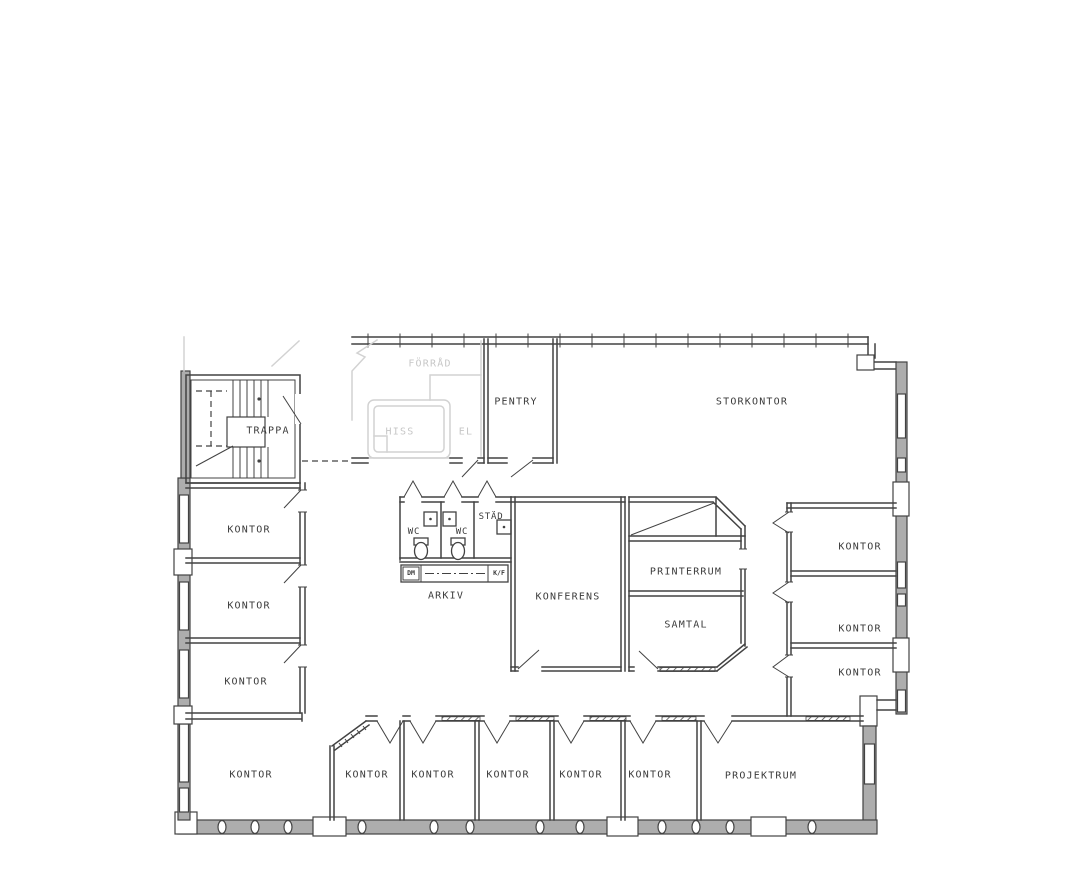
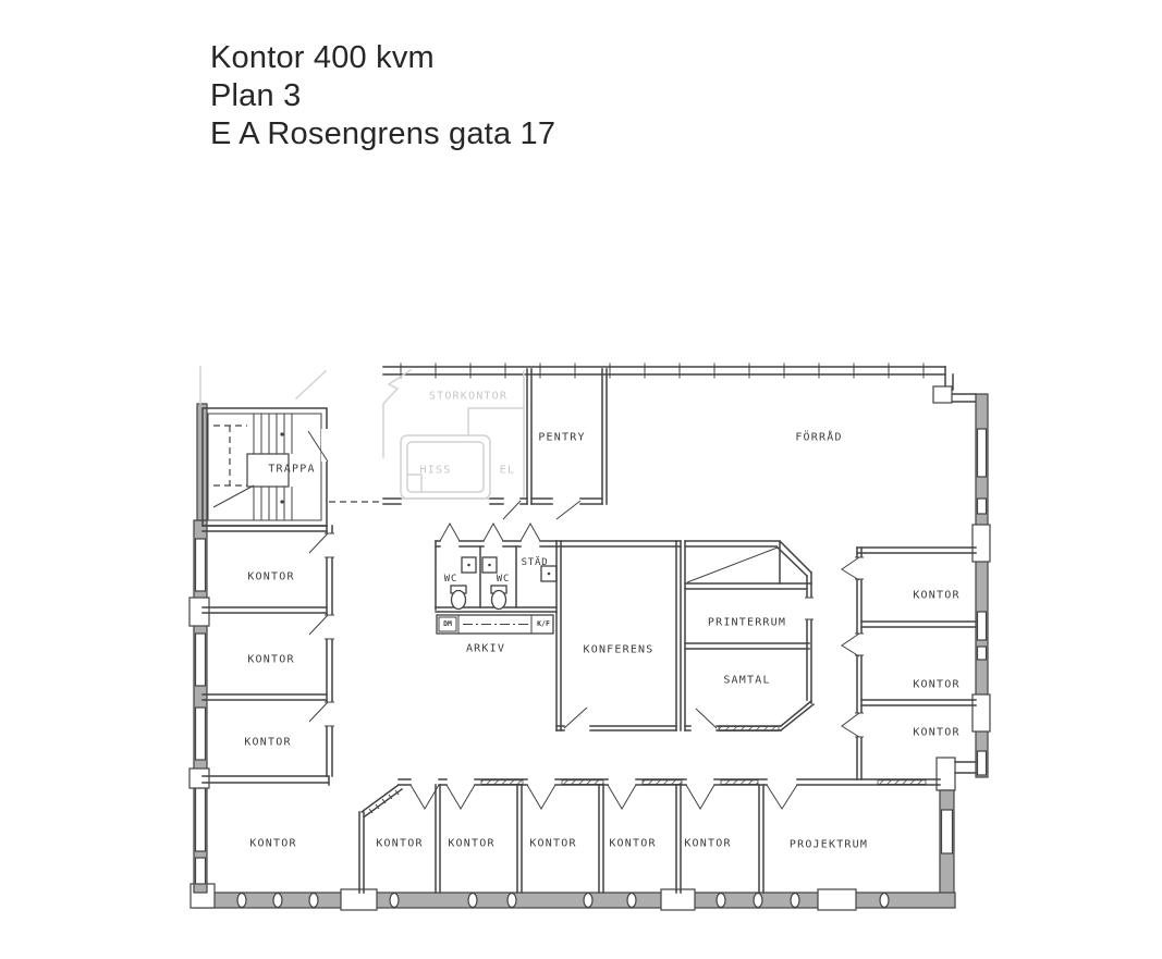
+ Kontor 400 kvm
+ Plan 3
+ E A Rosengrens gata 17
  TRAPPA
- FÖRRÅD
+ STORKONTOR
  HISS
  EL
  PENTRY
- STORKONTOR
+ FÖRRÅD
  KONTOR
  KONTOR
  KONTOR
  WC
  WC
  STÄD
  DM
  K/F
  ARKIV
  KONFERENS
  PRINTERRUM
  SAMTAL
  KONTOR
  KONTOR
  KONTOR
  KONTOR
  KONTOR
  KONTOR
  KONTOR
  KONTOR
  KONTOR
  PROJEKTRUM
